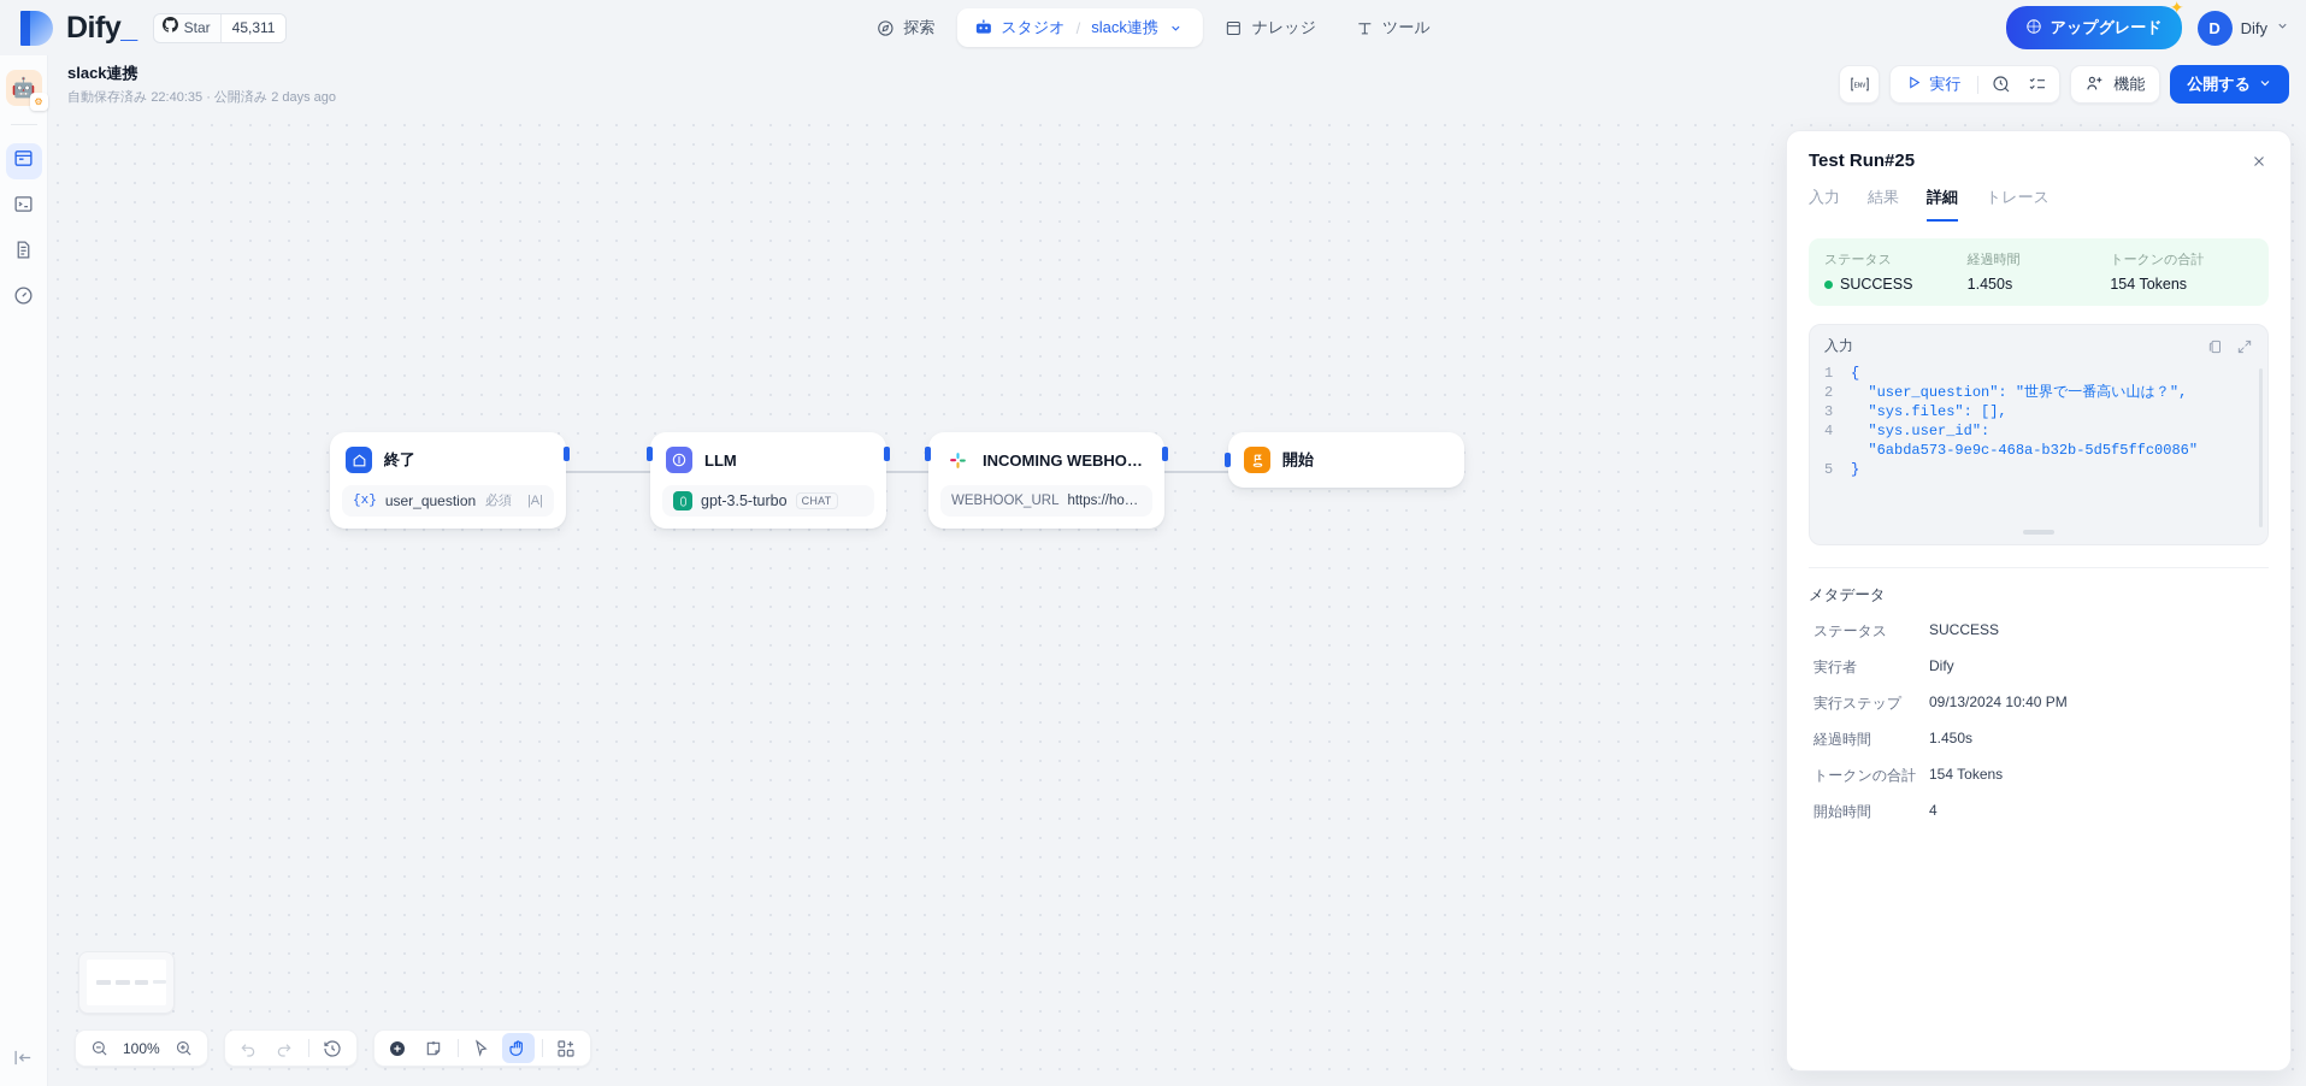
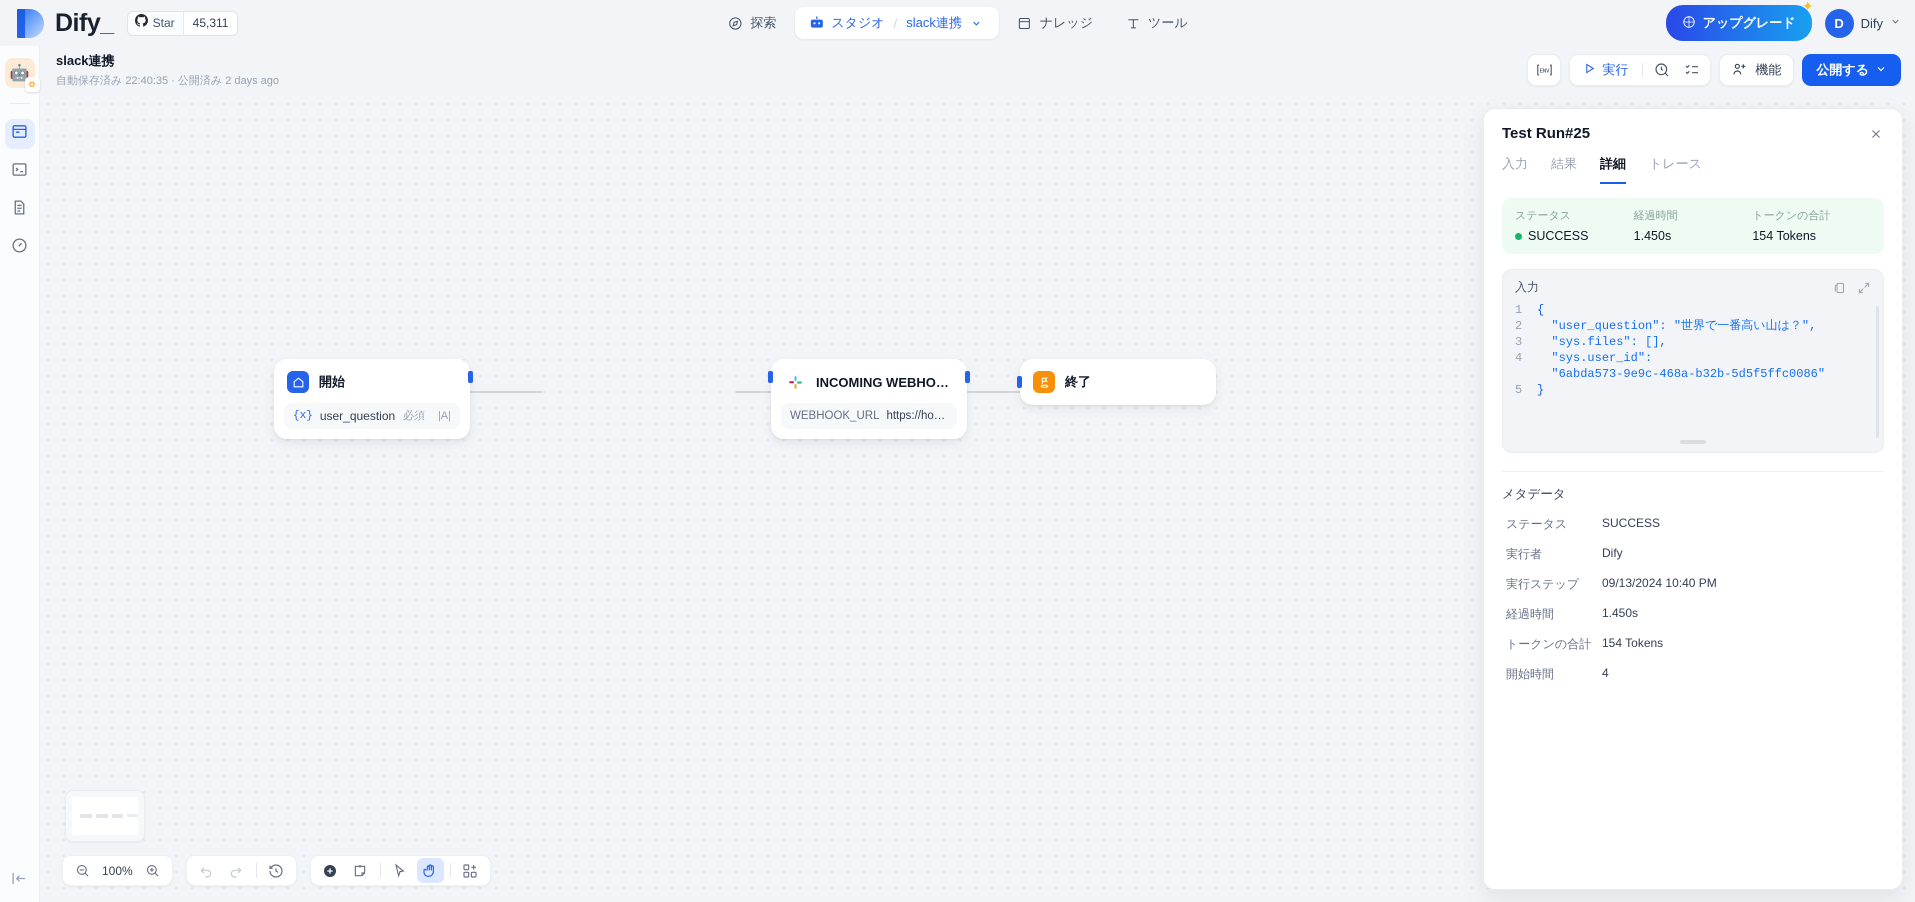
  Dify_
  Star
  45,311
  探索
  スタジオ
  /
  slack連携
  ナレッジ
  ツール
  アップグレード
  ✦
  D
  Dify
  🤖
  ⚙
  slack連携
  自動保存済み 22:40:35 · 公開済み 2 days ago
  実行
  機能
  公開する
- 終了
+ 開始
  {x}
  user_question
  必須
  |A|
- LLM
- gpt-3.5-turbo
- CHAT
  INCOMING WEBHOOK
  WEBHOOK_URL
- 開始
+ 終了
  100%
  Test Run#25
  入力
  結果
  詳細
  トレース
  ステータス
  SUCCESS
  経過時間
  1.450s
  トークンの合計
  154 Tokens
  入力
  1
  {
  2
  "user_question": "世界で一番高い山は？",
  3
  "sys.files": [],
  4
  "sys.user_id":
  "6abda573-9e9c-468a-b32b-5d5f5ffc0086"
  5
  }
  メタデータ
  ステータス
  SUCCESS
  実行者
  Dify
  実行ステップ
  09/13/2024 10:40 PM
  経過時間
  1.450s
  トークンの合計
  154 Tokens
  開始時間
  4
